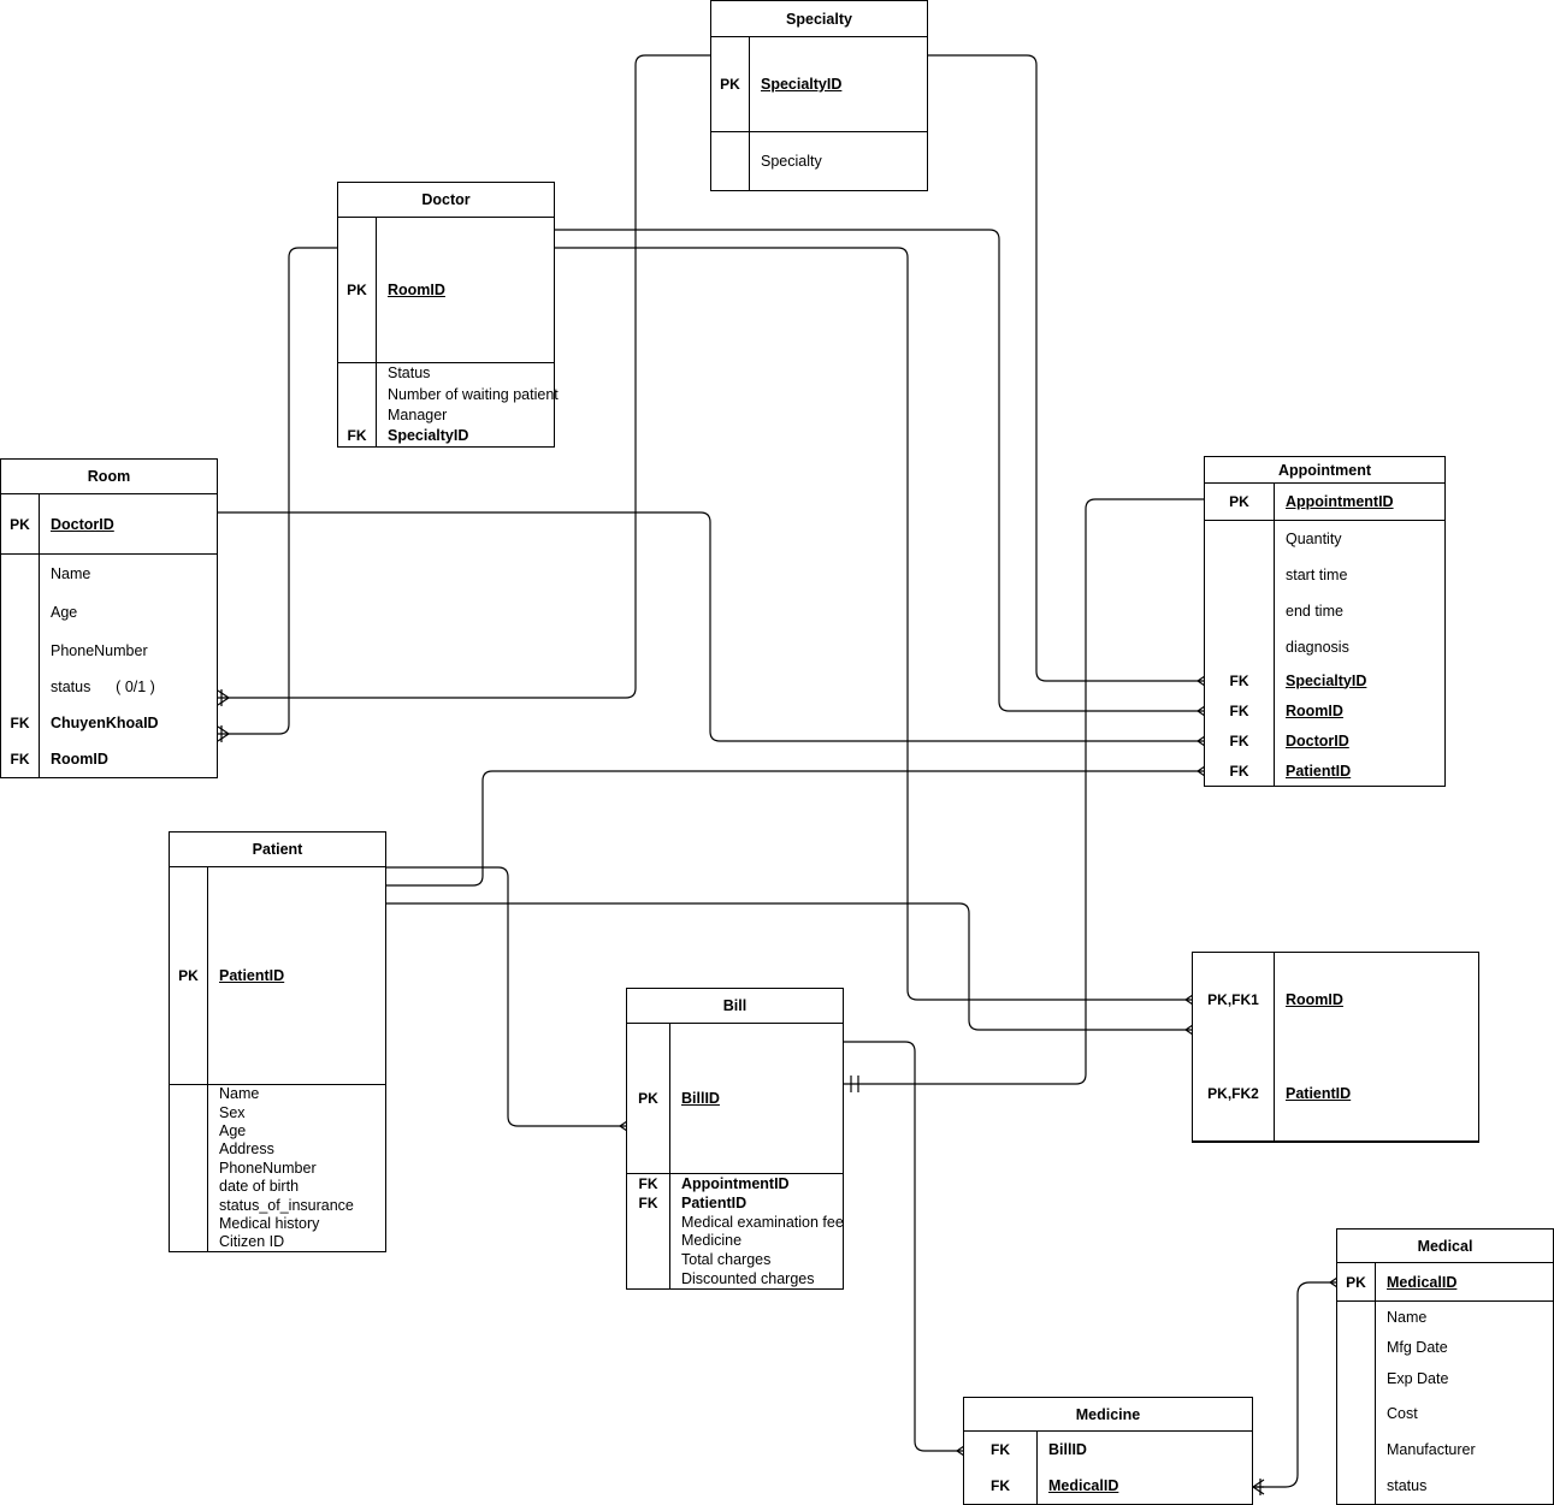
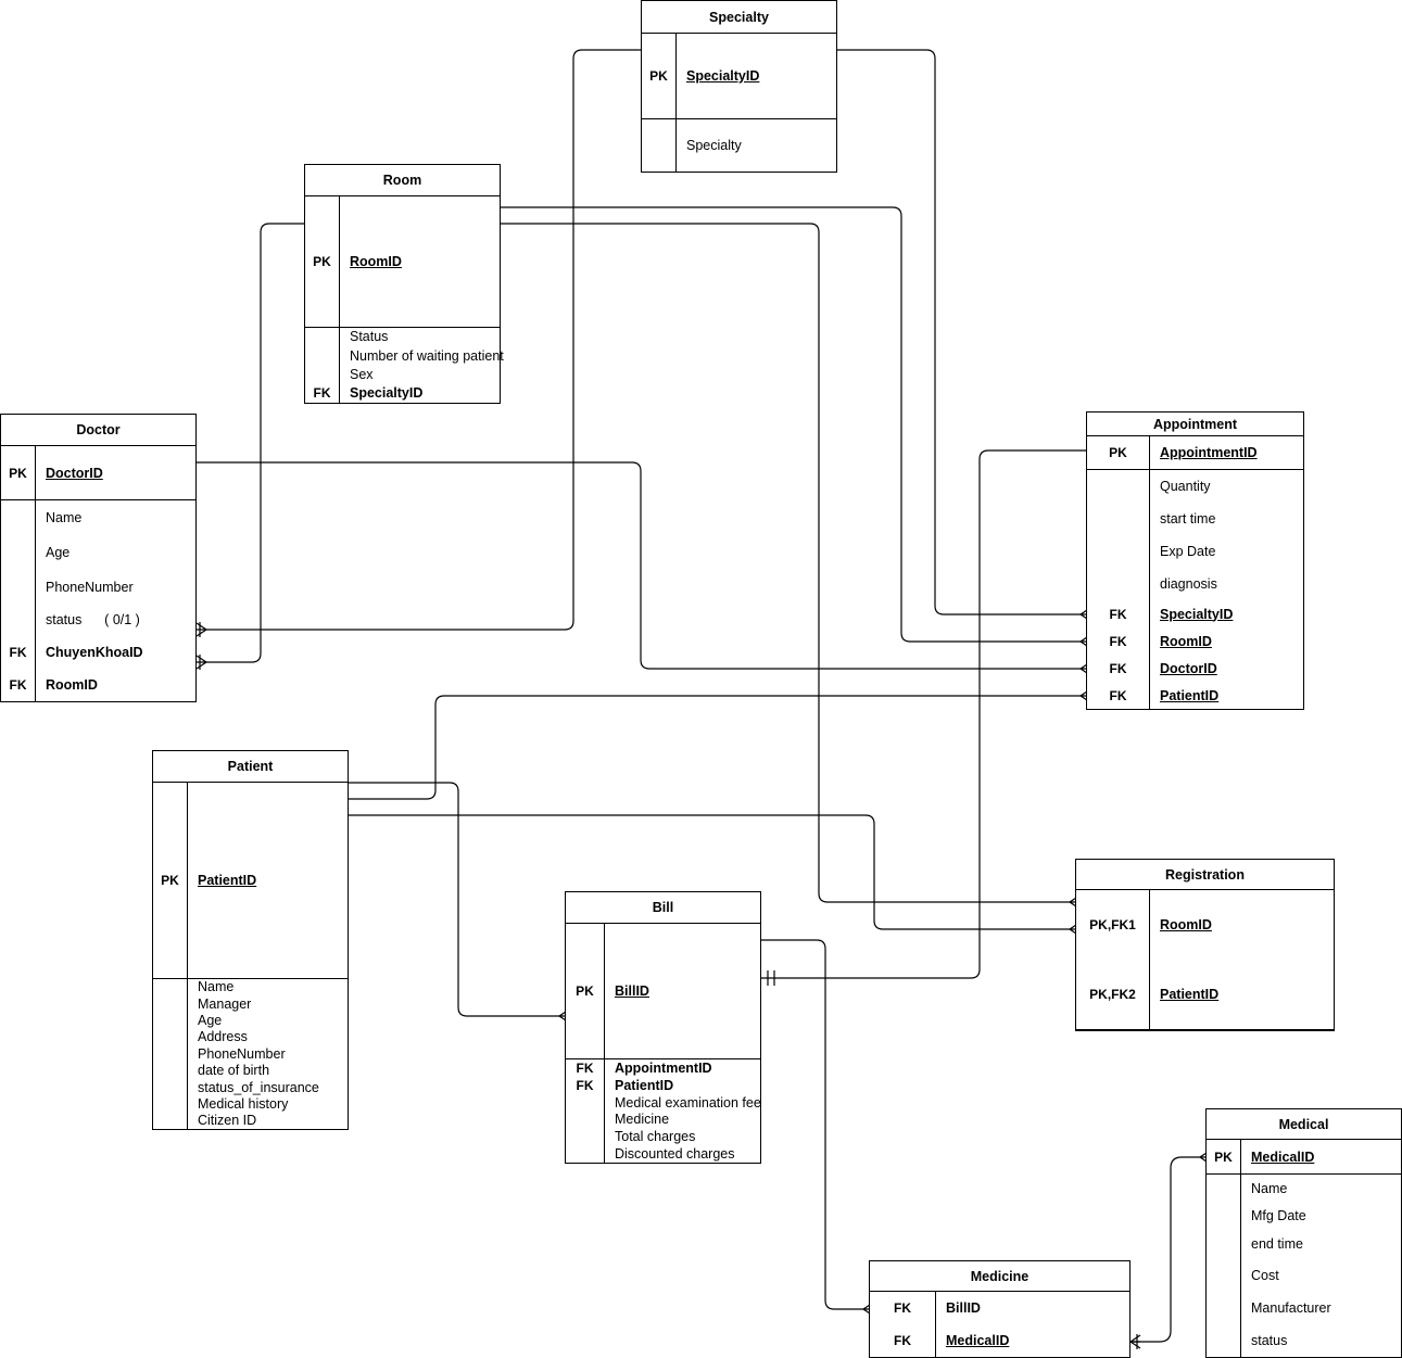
  Specialty
  PK
  SpecialtyID
  Specialty
- Doctor
+ Room
  PK
  RoomID
  FK
  Status
  Number of waiting patient
- Manager
+ Sex
  SpecialtyID
- Room
+ Doctor
  PK
  DoctorID
  FK
  FK
  Name
  Age
  PhoneNumber
  status ( 0/1 )
  ChuyenKhoaID
  RoomID
  Appointment
  PK
  AppointmentID
  FK
  FK
  FK
  FK
  Quantity
  start time
- end time
+ Exp Date
  diagnosis
  SpecialtyID
  RoomID
  DoctorID
  PatientID
  Patient
  PK
  PatientID
  Name
- Sex
+ Manager
  Age
  Address
  PhoneNumber
  date of birth
  status_of_insurance
  Medical history
  Citizen ID
+ Registration
  PK,FK1
  PK,FK2
  RoomID
  PatientID
  Bill
  PK
  BillID
  FK
  FK
  AppointmentID
  PatientID
  Medical examination fee
  Medicine
  Total charges
  Discounted charges
  Medicine
  FK
  FK
  BillID
  MedicalID
  Medical
  PK
  MedicalID
  Name
  Mfg Date
- Exp Date
+ end time
  Cost
  Manufacturer
  status
